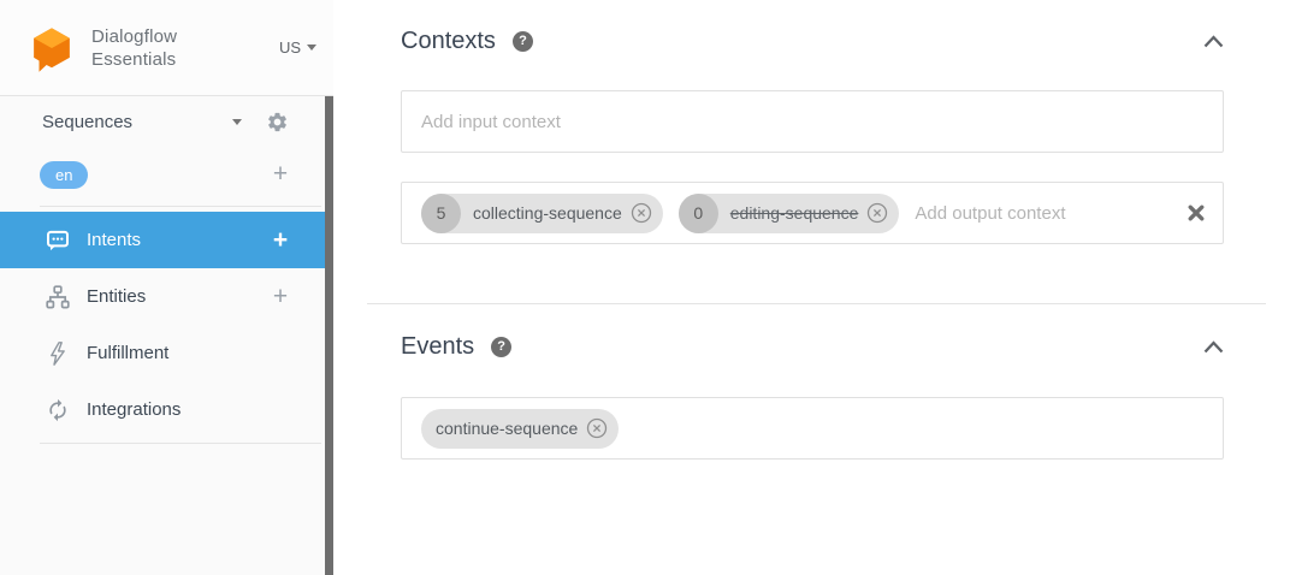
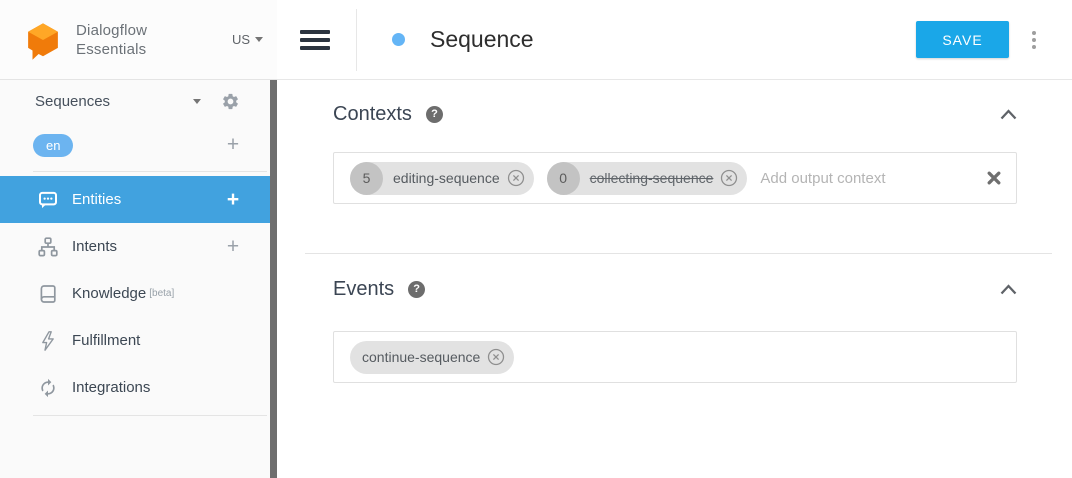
  Dialogflow
  Essentials
  US
  Sequences
  en
  +
- Intents
+ Entities
  +
- Entities
+ Intents
  +
+ Knowledge
+ [beta]
  Fulfillment
  Integrations
+ Sequence
+ SAVE
  Contexts
  ?
- Add input context
  5
- collecting-sequence
+ editing-sequence
  0
- editing-sequence
+ collecting-sequence
  Add output context
  Events
  ?
  continue-sequence
